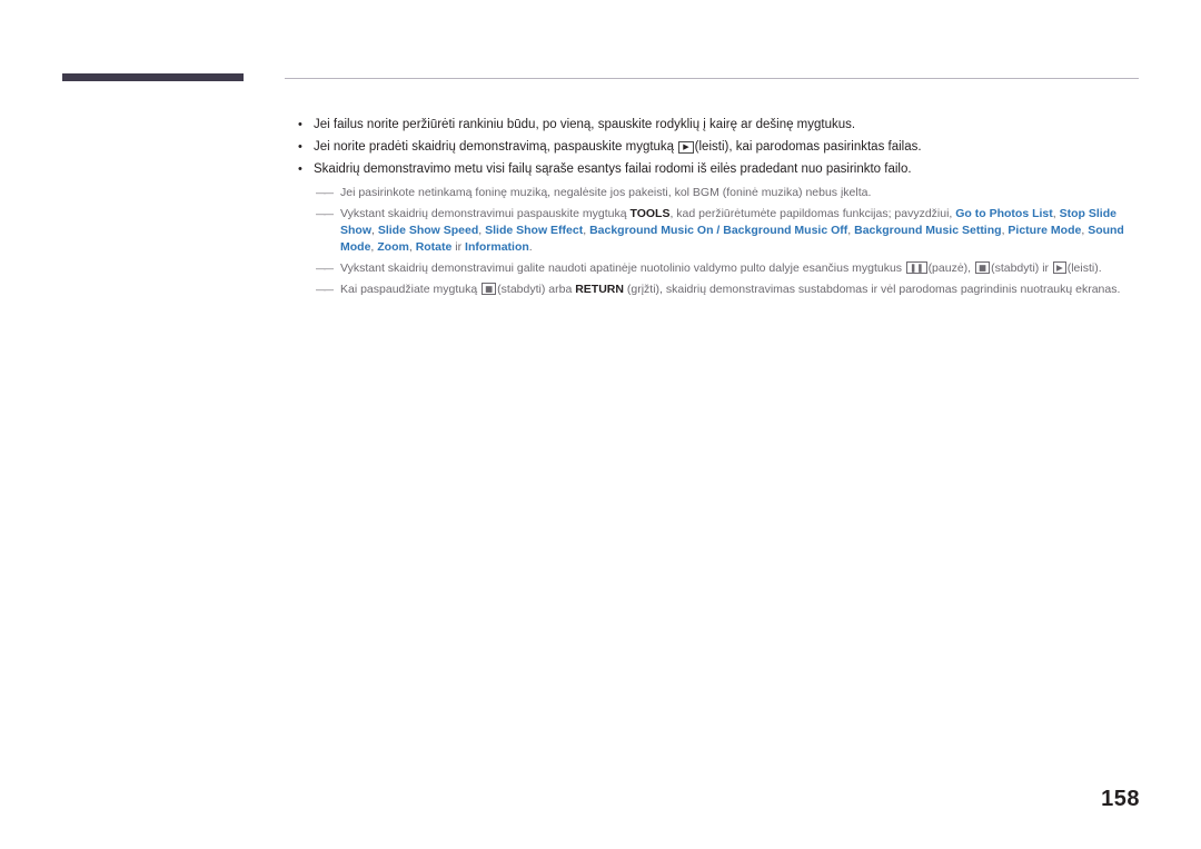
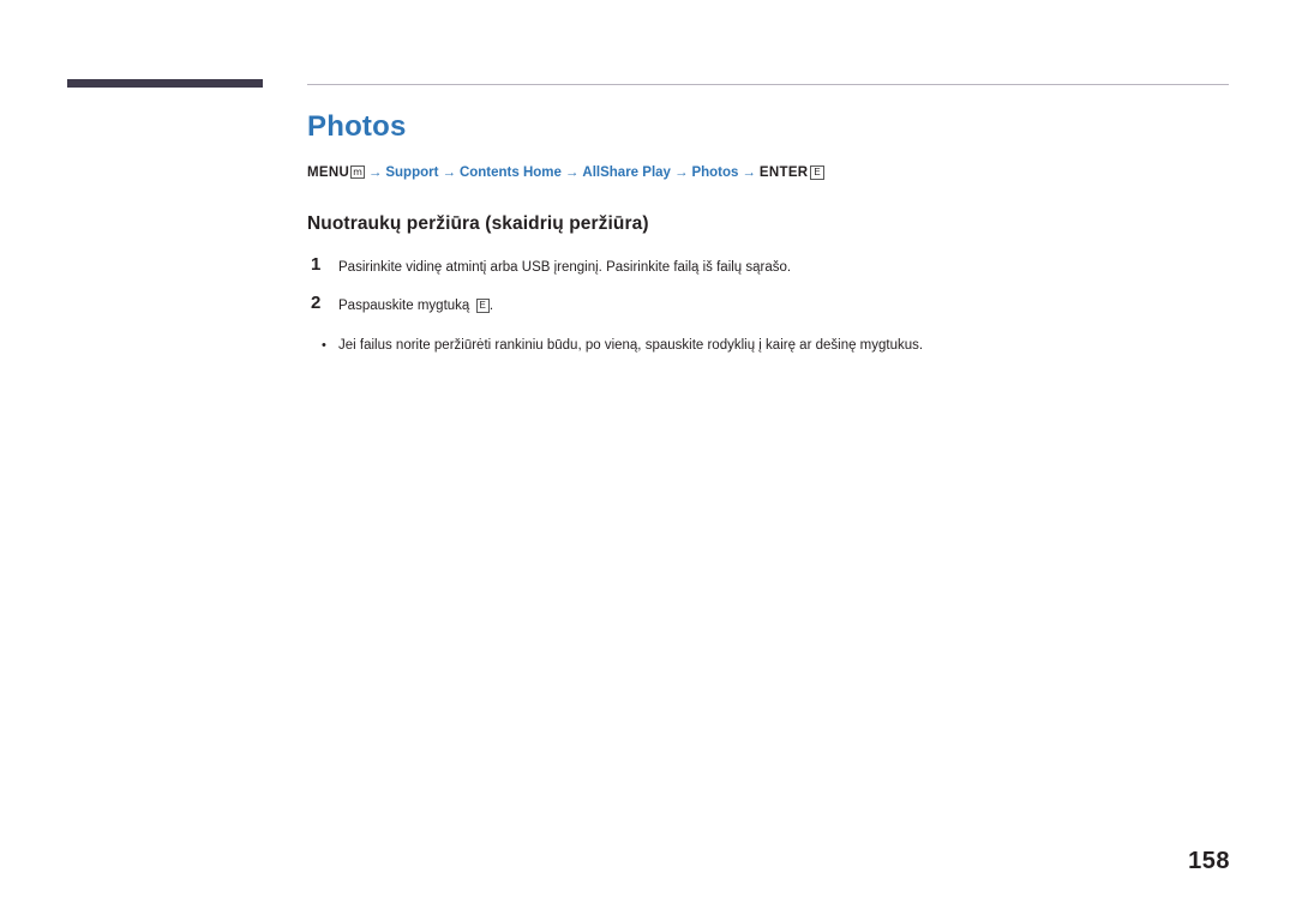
+ Photos
+ MENU m → Support → Contents Home → AllShare Play → Photos → ENTER E
+ Nuotraukų peržiūra (skaidrių peržiūra)
+ 1
+ Pasirinkite vidinę atmintį arba USB įrenginį. Pasirinkite failą iš failų sąrašo.
+ 2
+ Paspauskite mygtuką E .
  Jei failus norite peržiūrėti rankiniu būdu, po vieną, spauskite rodyklių į kairę ar dešinę mygtukus.
- Jei norite pradėti skaidrių demonstravimą, paspauskite mygtuką ▶ (leisti), kai parodomas pasirinktas failas.
- Skaidrių demonstravimo metu visi failų sąraše esantys failai rodomi iš eilės pradedant nuo pasirinkto failo.
- Jei pasirinkote netinkamą foninę muziką, negalėsite jos pakeisti, kol BGM (foninė muzika) nebus įkelta.
- Vykstant skaidrių demonstravimui paspauskite mygtuką TOOLS, kad peržiūrėtumėte papildomas funkcijas; pavyzdžiui, Go to Photos List, Stop Slide Show, Slide Show Speed, Slide Show Effect, Background Music On / Background Music Off, Background Music Setting, Picture Mode, Sound Mode, Zoom, Rotate ir Information.
- Vykstant skaidrių demonstravimui galite naudoti apatinėje nuotolinio valdymo pulto dalyje esančius mygtukus ❚❚ (pauzė), ■ (stabdyti) ir ▶ (leisti).
- Kai paspaudžiate mygtuką ■ (stabdyti) arba RETURN (grįžti), skaidrių demonstravimas sustabdomas ir vėl parodomas pagrindinis nuotraukų ekranas.
  158
